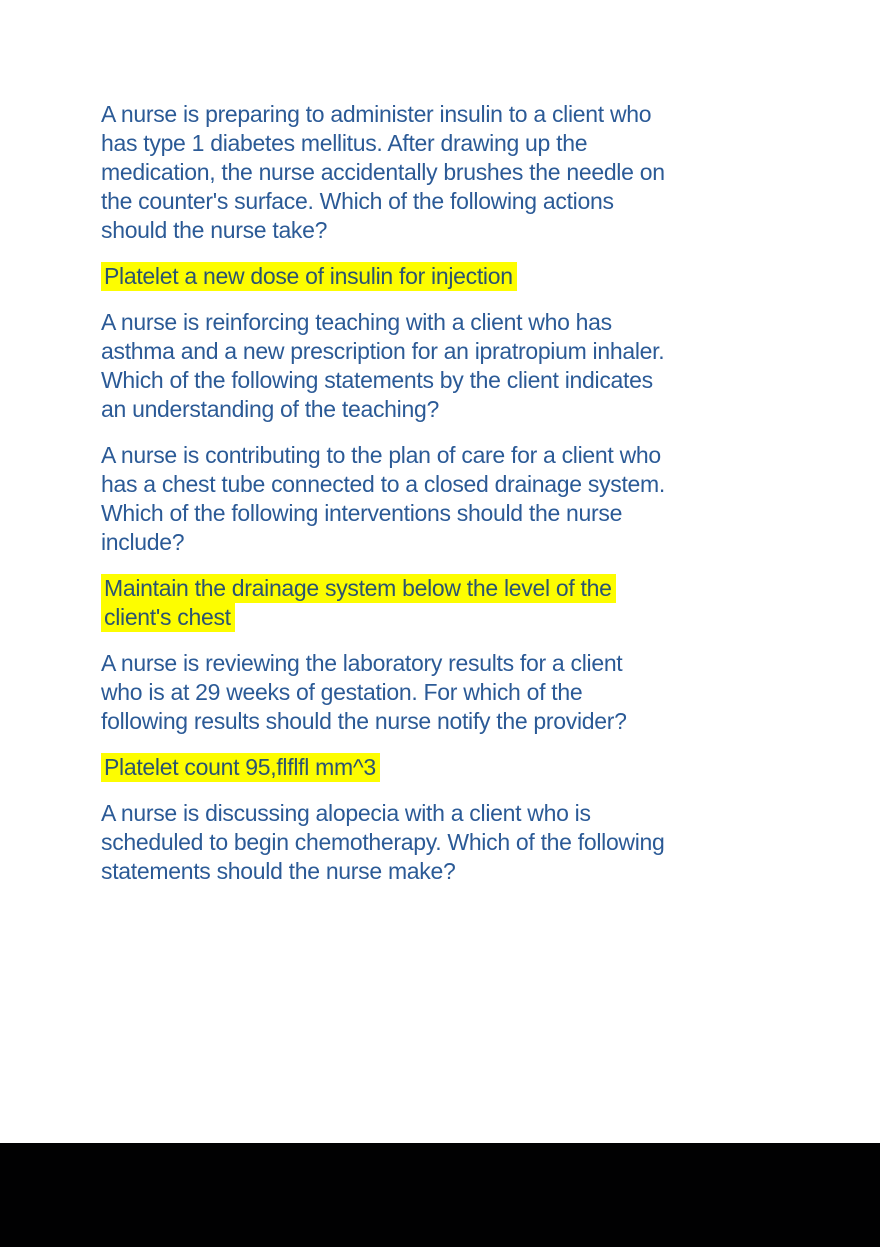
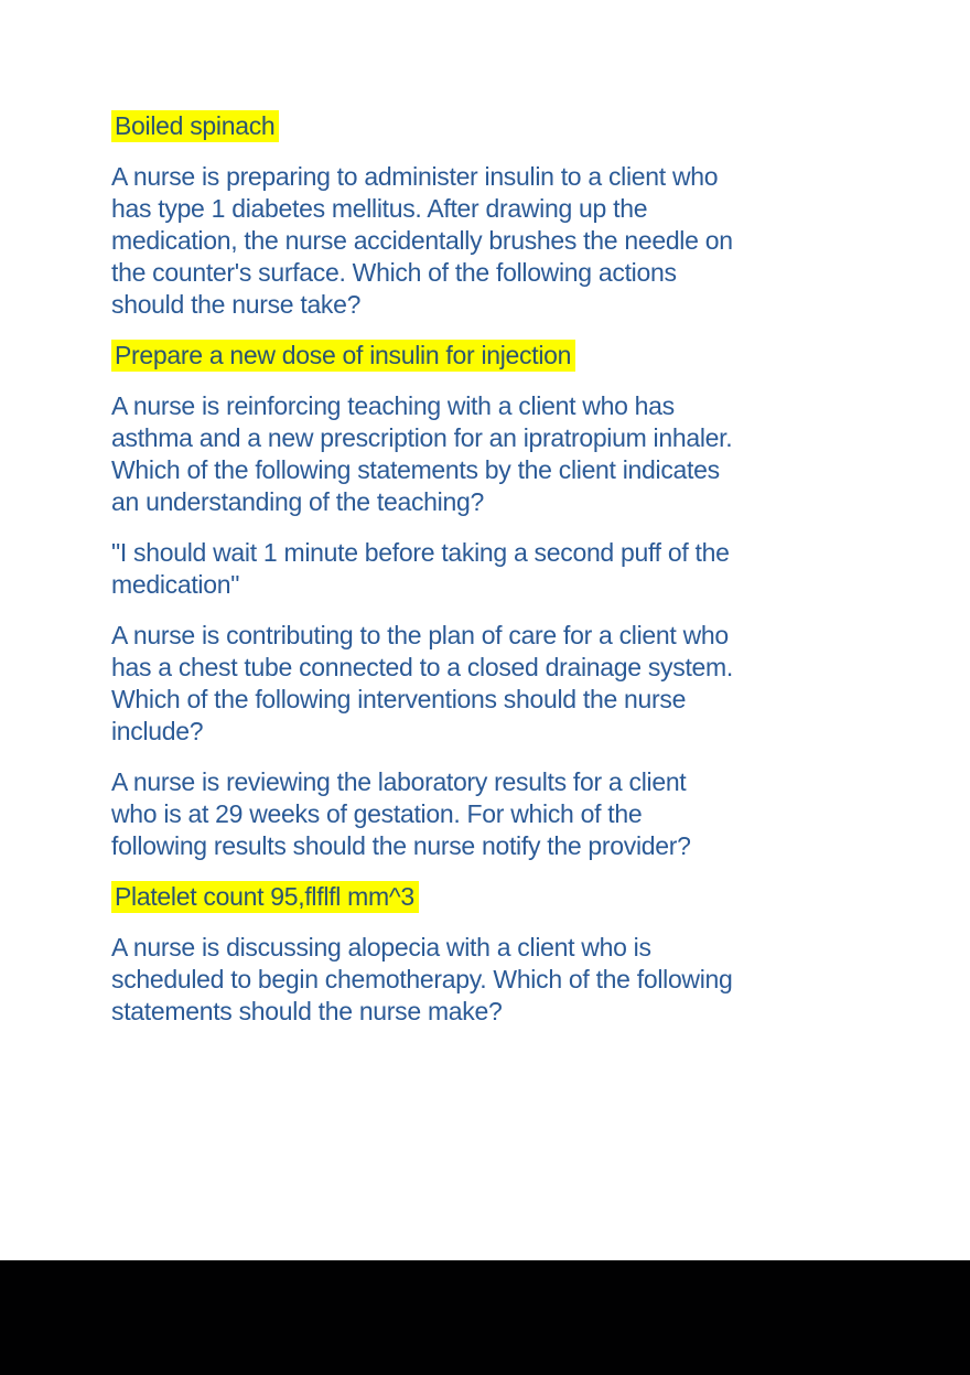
+ Boiled spinach
  A nurse is preparing to administer insulin to a client who
  has type 1 diabetes mellitus. After drawing up the
  medication, the nurse accidentally brushes the needle on
  the counter's surface. Which of the following actions
  should the nurse take?
- Platelet a new dose of insulin for injection
+ Prepare a new dose of insulin for injection
  A nurse is reinforcing teaching with a client who has
  asthma and a new prescription for an ipratropium inhaler.
  Which of the following statements by the client indicates
  an understanding of the teaching?
+ "I should wait 1 minute before taking a second puff of the
+ medication"
  A nurse is contributing to the plan of care for a client who
  has a chest tube connected to a closed drainage system.
  Which of the following interventions should the nurse
  include?
- Maintain the drainage system below the level of the
- client's chest
  A nurse is reviewing the laboratory results for a client
  who is at 29 weeks of gestation. For which of the
  following results should the nurse notify the provider?
  Platelet count 95,flflfl mm^3
  A nurse is discussing alopecia with a client who is
  scheduled to begin chemotherapy. Which of the following
  statements should the nurse make?
